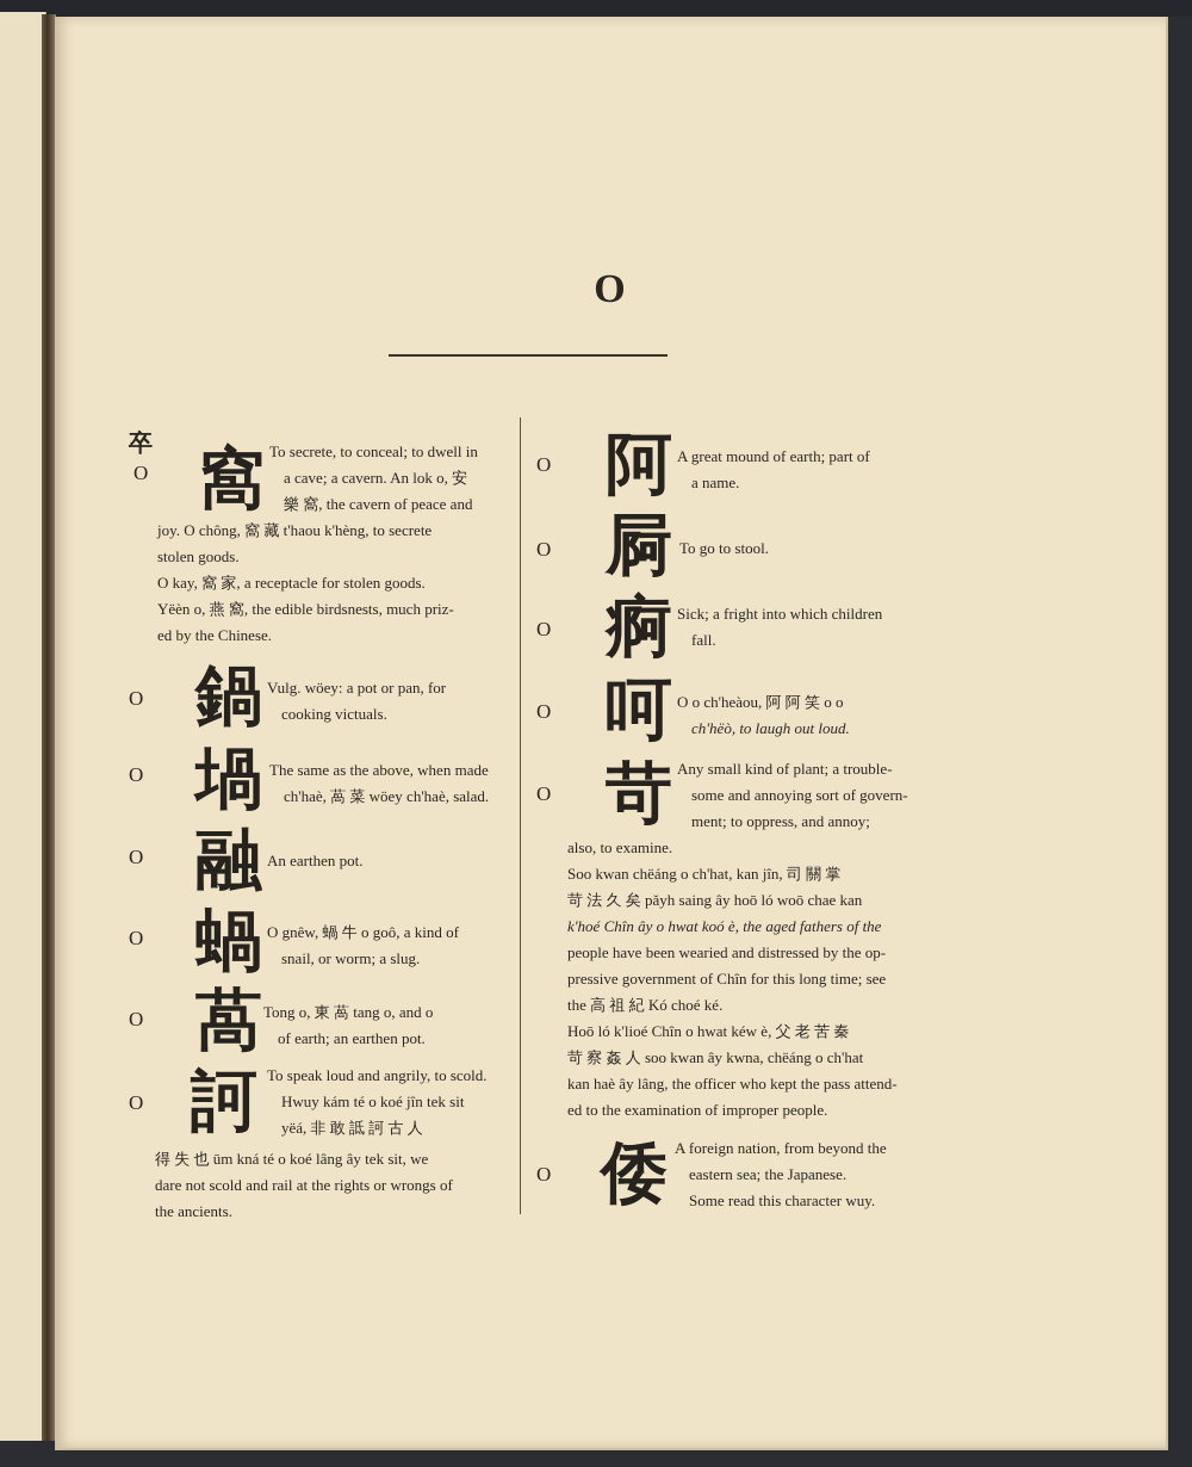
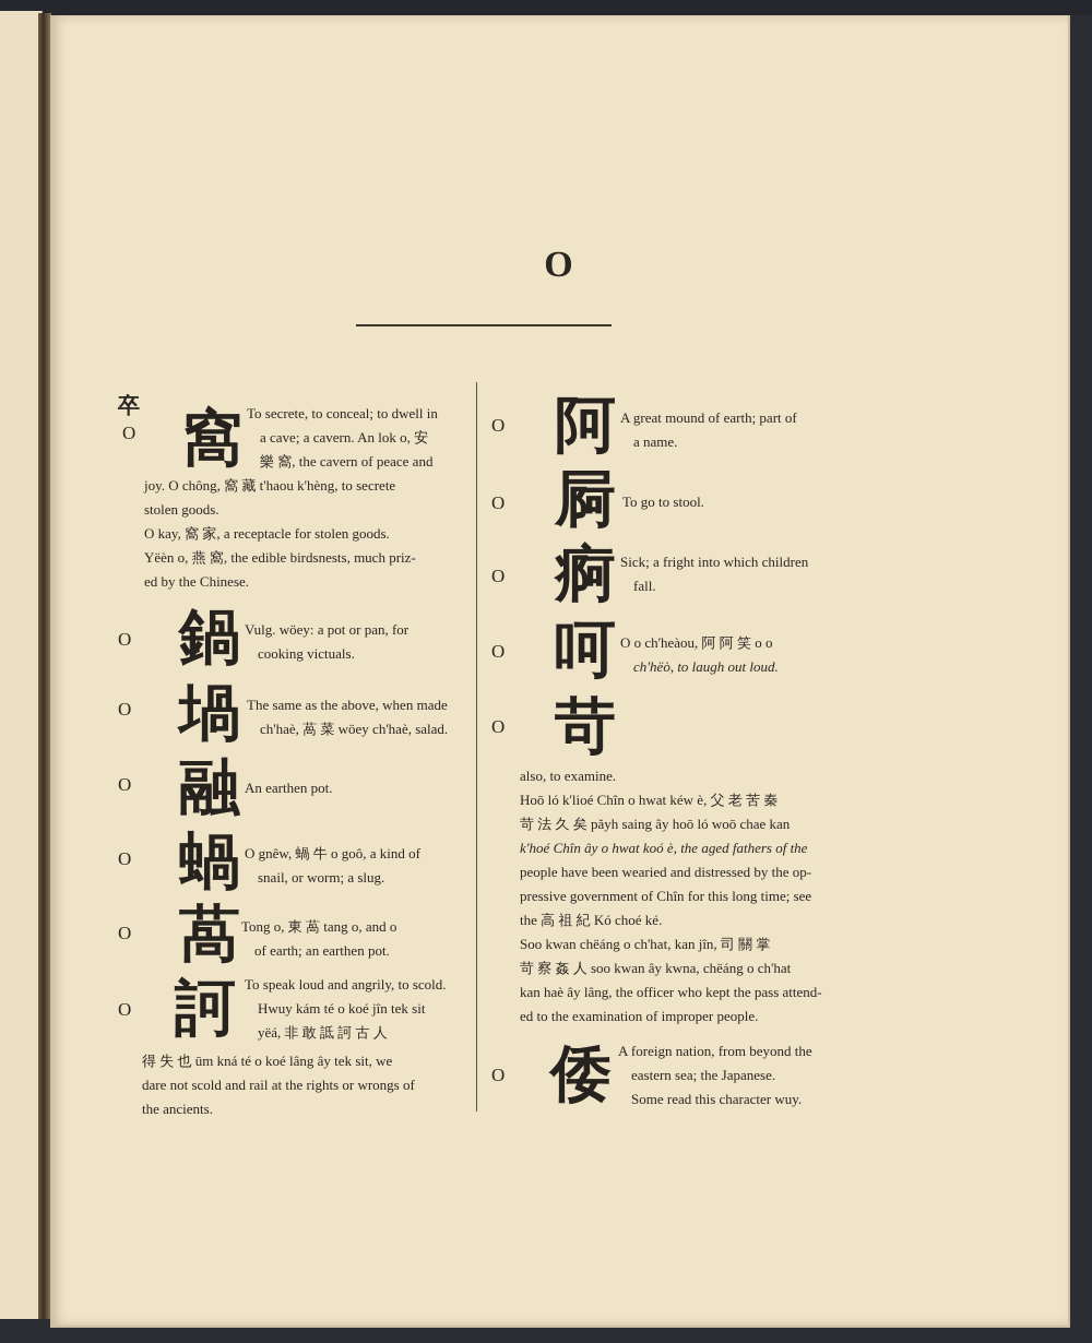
  O
  卒
  O
  窩
  To secrete, to conceal; to dwell in
  a cave; a cavern. An lok o, 安
  樂 窩, the cavern of peace and
  joy. O chông, 窩 藏 t'haou k'hèng, to secrete
  stolen goods.
  O kay, 窩 家, a receptacle for stolen goods.
  Yëèn o, 燕 窩, the edible birdsnests, much priz-
  ed by the Chinese.
  O
  鍋
  Vulg. wöey: a pot or pan, for
  cooking victuals.
  O
  堝
  The same as the above, when made
  ch'haè, 萵 菜 wöey ch'haè, salad.
  O
  融
  An earthen pot.
  O
  蝸
  O gnêw, 蝸 牛 o goô, a kind of
  snail, or worm; a slug.
  O
  萵
  Tong o, 東 萵 tang o, and o
  of earth; an earthen pot.
  O
  訶
  To speak loud and angrily, to scold.
  Hwuy kám té o koé jîn tek sit
  yëá, 非 敢 詆 訶 古 人
  得 失 也 ūm kná té o koé lâng ây tek sit, we
  dare not scold and rail at the rights or wrongs of
  the ancients.
  O
  阿
  A great mound of earth; part of
  a name.
  O
  屙
  To go to stool.
  O
  痾
  Sick; a fright into which children
  fall.
  O
  呵
  O o ch'heàou, 阿 阿 笑 o o
  ch'hëò, to laugh out loud.
  O
  苛
- Any small kind of plant; a trouble-
- some and annoying sort of govern-
- ment; to oppress, and annoy;
  also, to examine.
- Soo kwan chëáng o ch'hat, kan jîn, 司 關 掌
+ Hoō ló k'lioé Chîn o hwat kéw è, 父 老 苦 秦
  苛 法 久 矣 păyh saing ây hoō ló woō chae kan
  k'hoé Chîn ây o hwat koó è, the aged fathers of the
  people have been wearied and distressed by the op-
  pressive government of Chîn for this long time; see
  the 高 祖 紀 Kó choé ké.
- Hoō ló k'lioé Chîn o hwat kéw è, 父 老 苦 秦
+ Soo kwan chëáng o ch'hat, kan jîn, 司 關 掌
  苛 察 姦 人 soo kwan ây kwna, chëáng o ch'hat
  kan haè ây lâng, the officer who kept the pass attend-
  ed to the examination of improper people.
  O
  倭
  A foreign nation, from beyond the
  eastern sea; the Japanese.
  Some read this character wuy.
